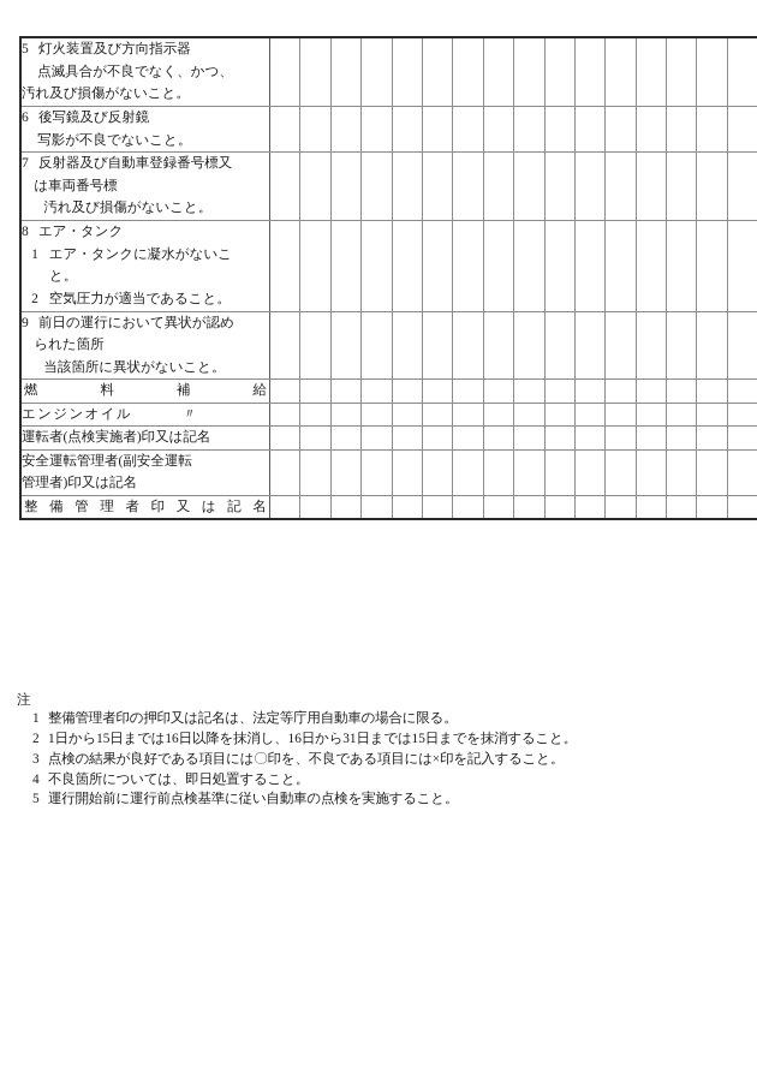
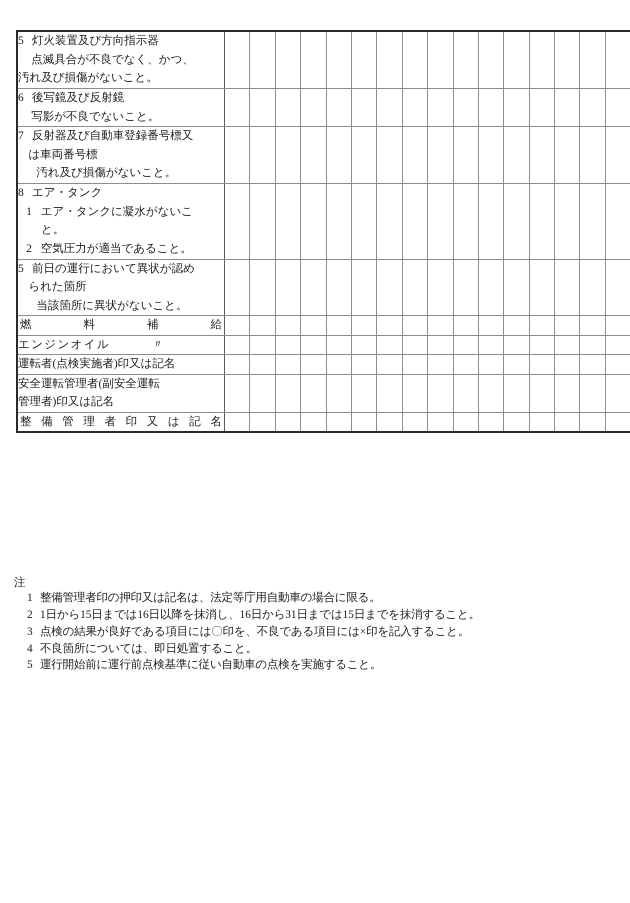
  5 灯火装置及び方向指示器 点滅具合が不良でなく、かつ、 汚れ及び損傷がないこと。
  6 後写鏡及び反射鏡 写影が不良でないこと。
  7 反射器及び自動車登録番号標又 は車両番号標 汚れ及び損傷がないこと。
  8 エア・タンク 1 エア・タンクに凝水がないこ と。 2 空気圧力が適当であること。
- 9 前日の運行において異状が認め られた箇所 当該箇所に異状がないこと。
+ 5 前日の運行において異状が認め られた箇所 当該箇所に異状がないこと。
  燃 料 補 給
  エンジンオイル 〃
  運転者(点検実施者)印又は記名
  安全運転管理者(副安全運転 管理者)印又は記名
  整 備 管 理 者 印 又 は 記 名
  注
  1
  整備管理者印の押印又は記名は、法定等庁用自動車の場合に限る。
  2
  1日から15日までは16日以降を抹消し、16日から31日までは15日までを抹消すること。
  3
  点検の結果が良好である項目には〇印を、不良である項目には×印を記入すること。
  4
  不良箇所については、即日処置すること。
  5
  運行開始前に運行前点検基準に従い自動車の点検を実施すること。
